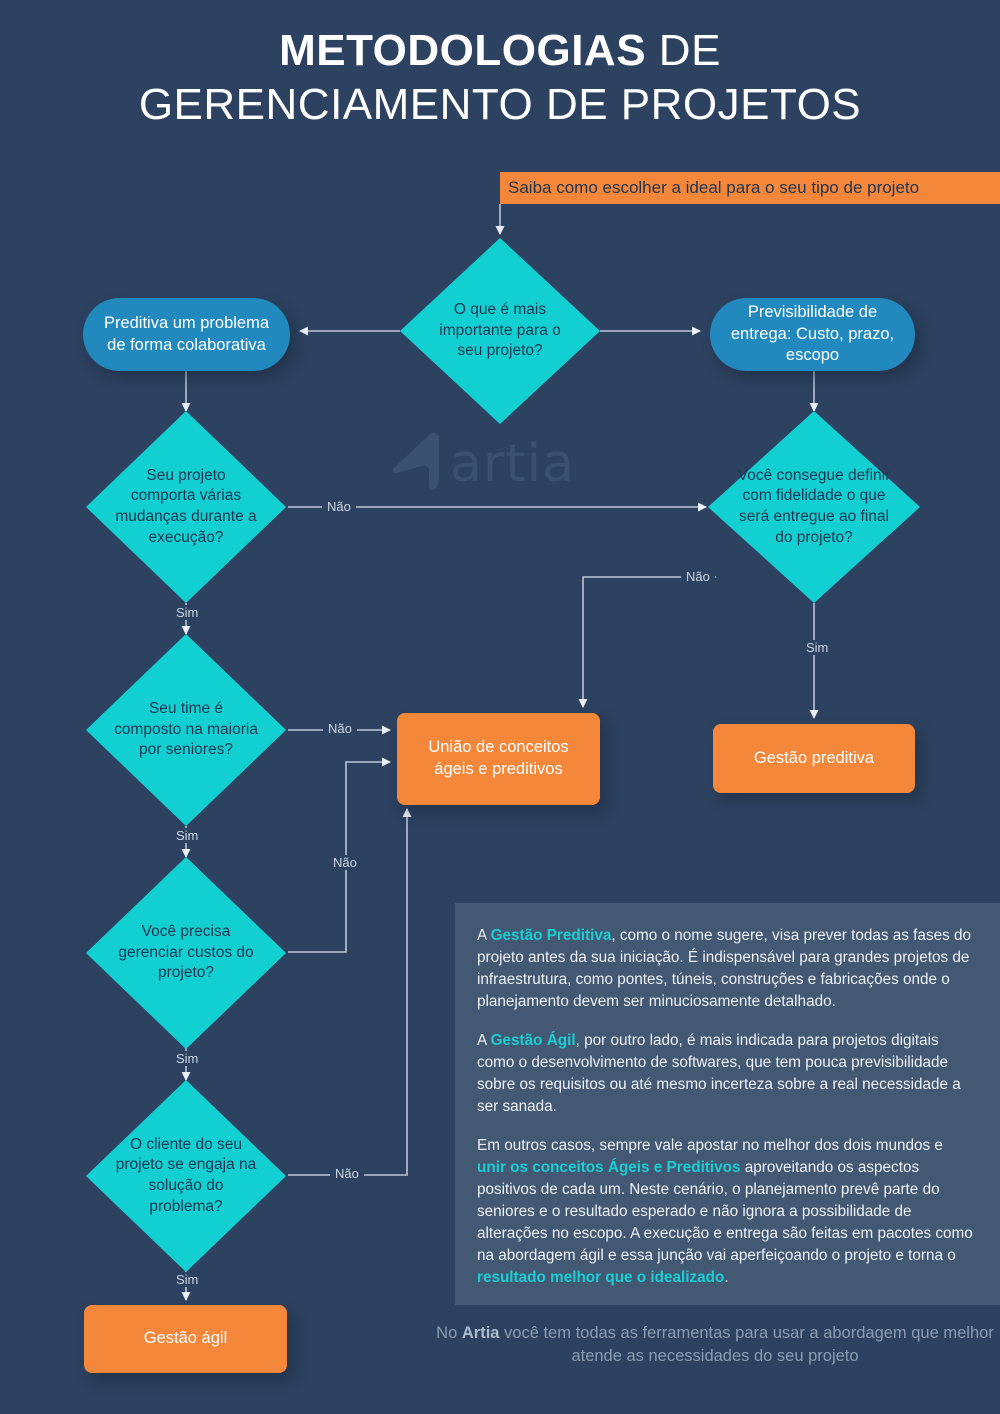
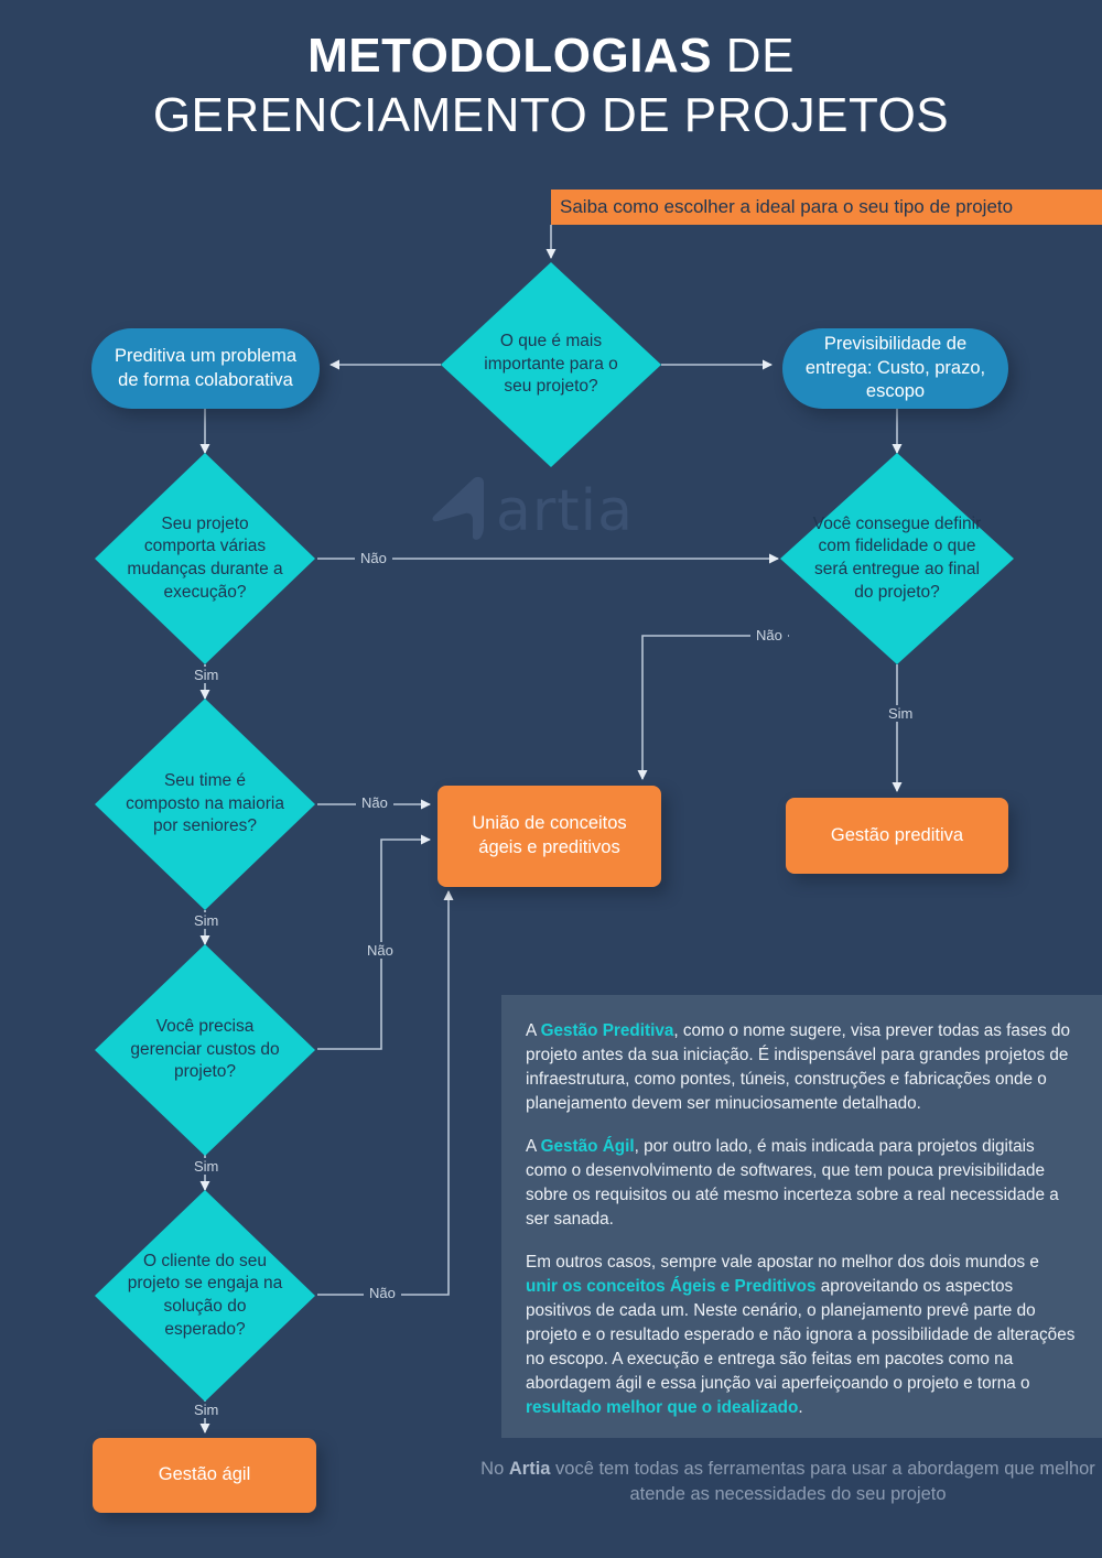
  METODOLOGIAS DE
  GERENCIAMENTO DE PROJETOS
  Saiba como escolher a ideal para o seu tipo de projeto
  Não
  Não
  Sim
  Sim
  Não
  Sim
  Não
  Sim
  Não
  Sim
  Preditiva um problema de forma colaborativa
  Previsibilidade de entrega: Custo, prazo, escopo
  O que é mais importante para o seu projeto?
  Seu projeto comporta várias mudanças durante a execução?
  Você consegue definir com fidelidade o que será entregue ao final do projeto?
  Seu time é composto na maioria por seniores?
  Você precisa gerenciar custos do projeto?
- O cliente do seu projeto se engaja na solução do problema?
+ O cliente do seu projeto se engaja na solução do esperado?
  União de conceitos ágeis e preditivos
  Gestão preditiva
  Gestão ágil
  A Gestão Preditiva, como o nome sugere, visa prever todas as fases do projeto antes da sua iniciação. É indispensável para grandes projetos de infraestrutura, como pontes, túneis, construções e fabricações onde o planejamento devem ser minuciosamente detalhado.
  A Gestão Ágil, por outro lado, é mais indicada para projetos digitais como o desenvolvimento de softwares, que tem pouca previsibilidade sobre os requisitos ou até mesmo incerteza sobre a real necessidade a ser sanada.
- Em outros casos, sempre vale apostar no melhor dos dois mundos e unir os conceitos Ágeis e Preditivos aproveitando os aspectos positivos de cada um. Neste cenário, o planejamento prevê parte do seniores e o resultado esperado e não ignora a possibilidade de alterações no escopo. A execução e entrega são feitas em pacotes como na abordagem ágil e essa junção vai aperfeiçoando o projeto e torna o resultado melhor que o idealizado.
+ Em outros casos, sempre vale apostar no melhor dos dois mundos e unir os conceitos Ágeis e Preditivos aproveitando os aspectos positivos de cada um. Neste cenário, o planejamento prevê parte do projeto e o resultado esperado e não ignora a possibilidade de alterações no escopo. A execução e entrega são feitas em pacotes como na abordagem ágil e essa junção vai aperfeiçoando o projeto e torna o resultado melhor que o idealizado.
  No Artia você tem todas as ferramentas para usar a abordagem que melhor atende as necessidades do seu projeto
